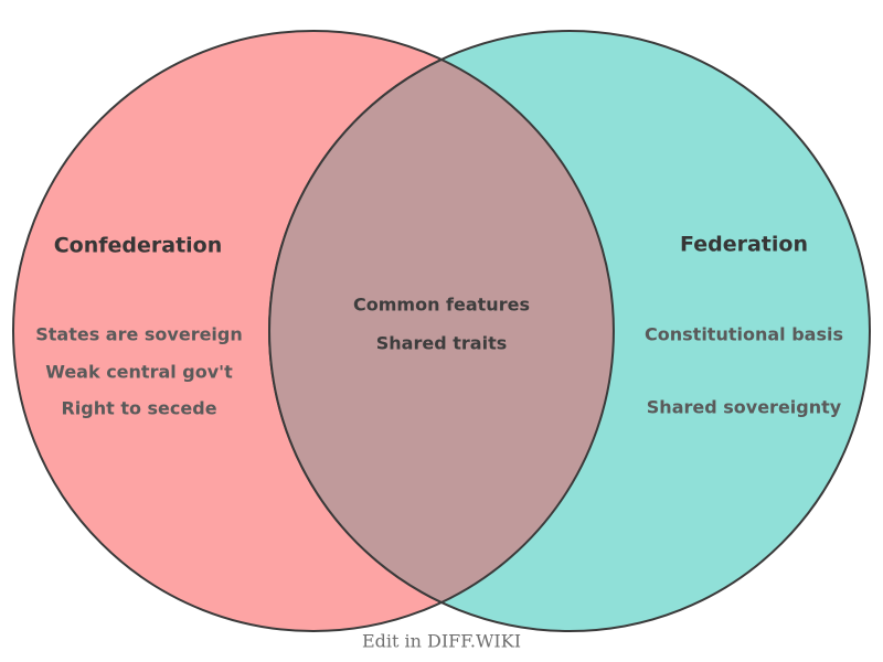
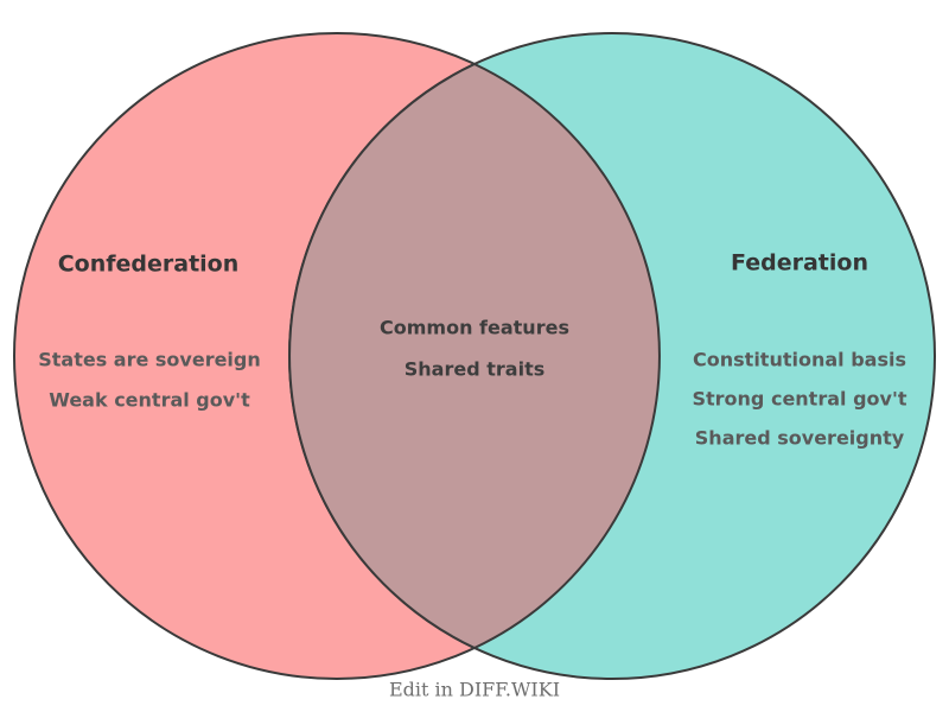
  Confederation
  States are sovereign
  Weak central gov't
- Right to secede
  Federation
  Constitutional basis
+ Strong central gov't
  Shared sovereignty
  Common features
  Shared traits
  Edit in DIFF.WIKI
